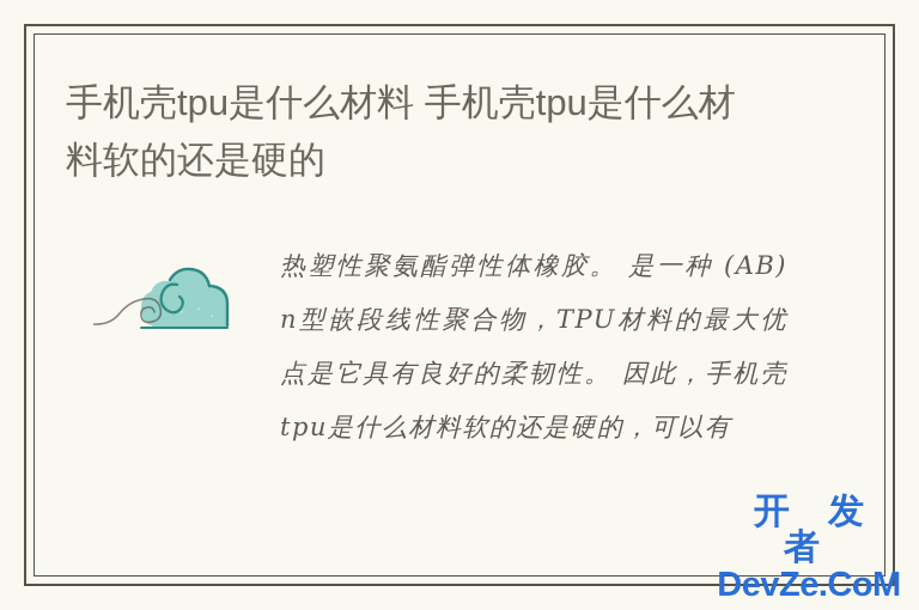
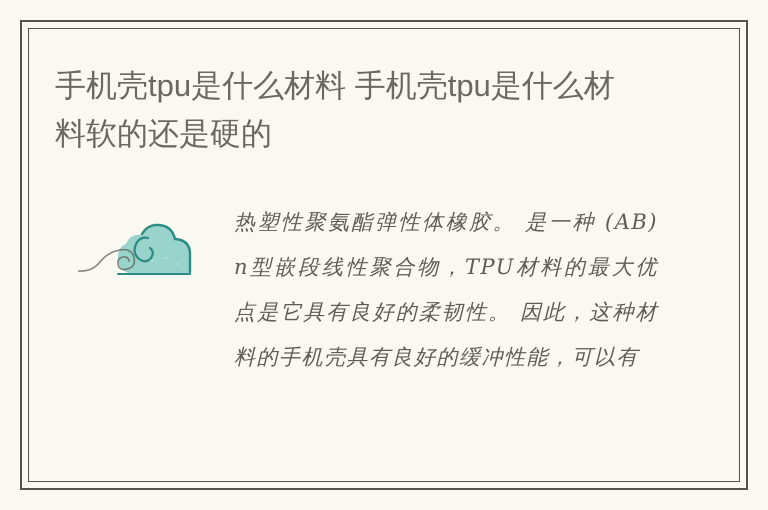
  手机壳tpu是什么材料 手机壳tpu是什么材料软的还是硬的
- 热塑性聚氨酯弹性体橡胶。 是一种 (AB) n型嵌段线性聚合物，TPU材料的最大优点是它具有良好的柔韧性。 因此，手机壳tpu是什么材料软的还是硬的，可以有
+ 热塑性聚氨酯弹性体橡胶。 是一种 (AB) n型嵌段线性聚合物，TPU材料的最大优点是它具有良好的柔韧性。 因此，这种材料的手机壳具有良好的缓冲性能，可以有
- 开 发 者
- DevZe.CoM
